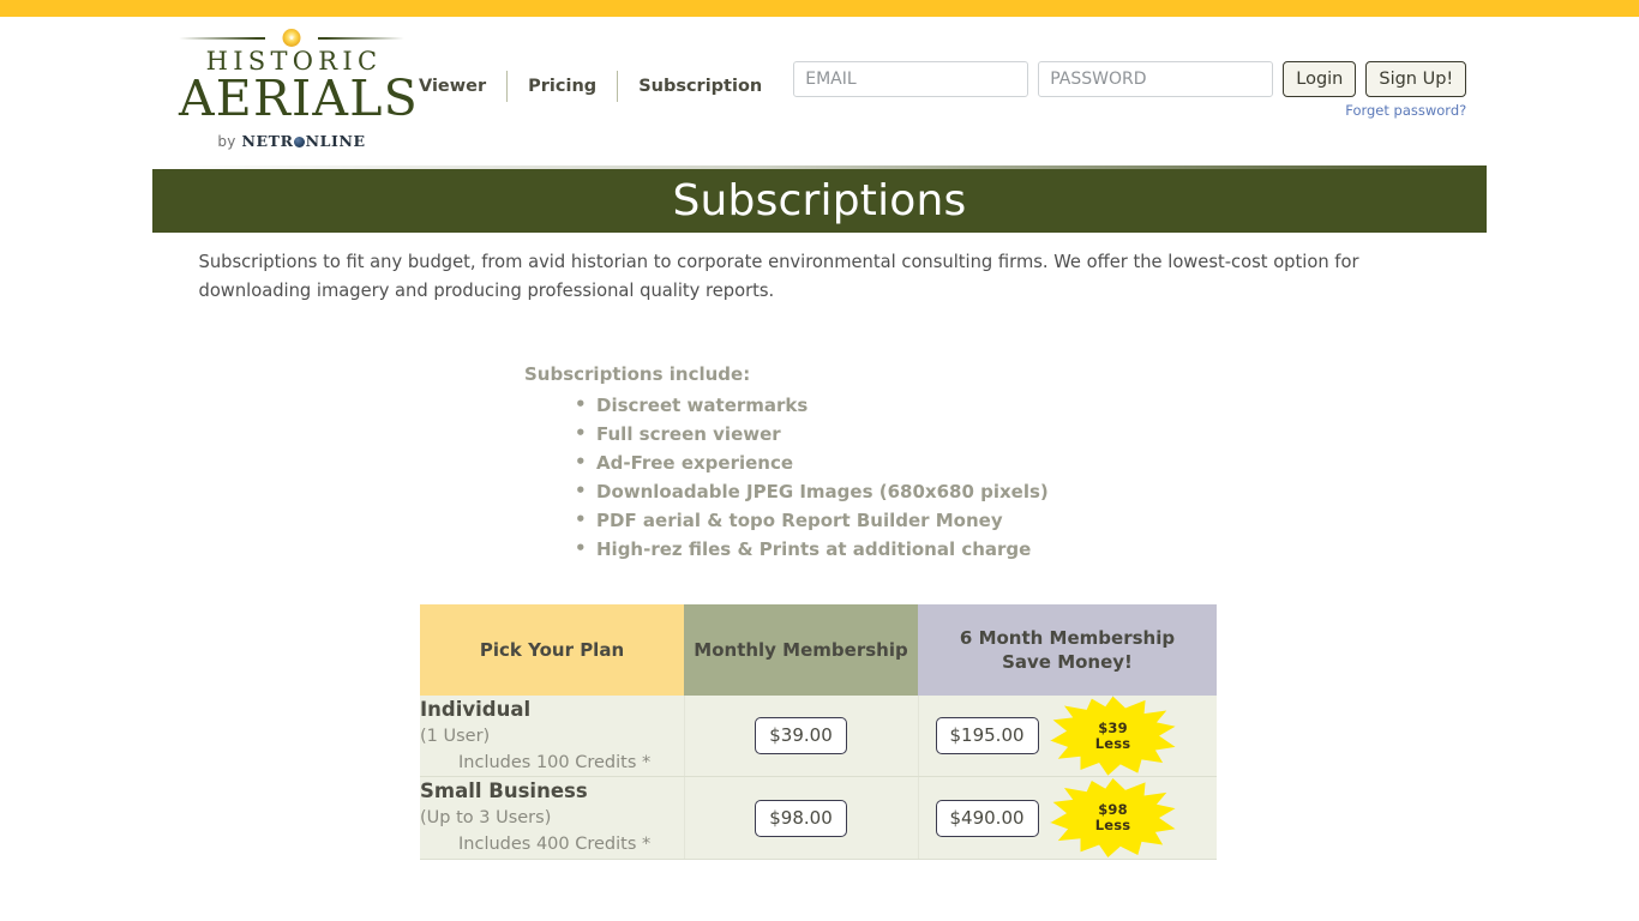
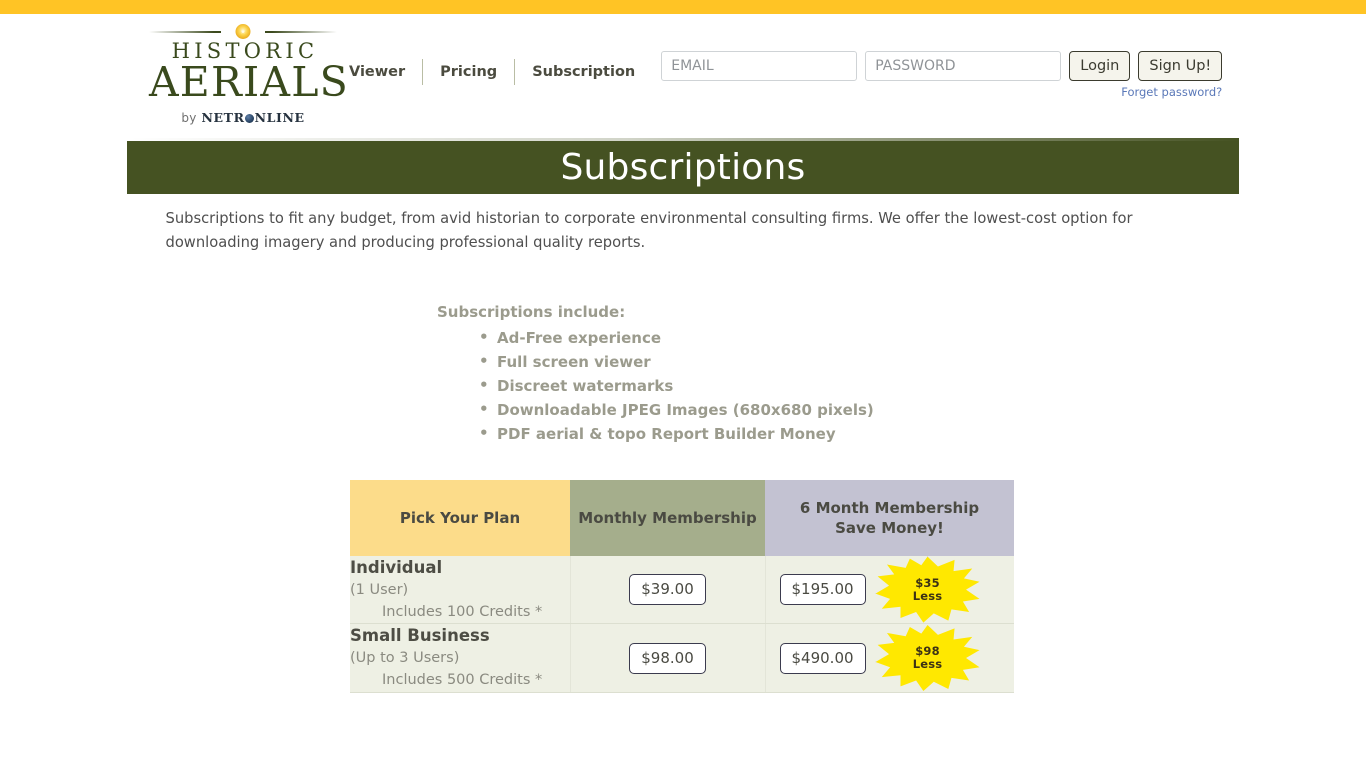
  HISTORIC
  AERIALS
  by
  NETR
  NLINE
  Viewer
  Pricing
  Subscription
  EMAIL
  PASSWORD
  Login
  Sign Up!
  Forget password?
  Subscriptions
  Subscriptions to fit any budget, from avid historian to corporate environmental consulting firms. We offer the lowest-cost option for downloading imagery and producing professional quality reports.
  Subscriptions include:
- Discreet watermarks
+ Ad-Free experience
  Full screen viewer
- Ad-Free experience
+ Discreet watermarks
  Downloadable JPEG Images (680x680 pixels)
  PDF aerial & topo Report Builder Money
- High-rez files & Prints at additional charge
  Pick Your Plan	Monthly Membership	6 Month Membership Save Money!
- Individual (1 User) Includes 100 Credits *	$39.00	$195.00 $39 Less
+ Individual (1 User) Includes 100 Credits *	$39.00	$195.00 $35 Less
- Small Business (Up to 3 Users) Includes 400 Credits *	$98.00	$490.00 $98 Less
+ Small Business (Up to 3 Users) Includes 500 Credits *	$98.00	$490.00 $98 Less
